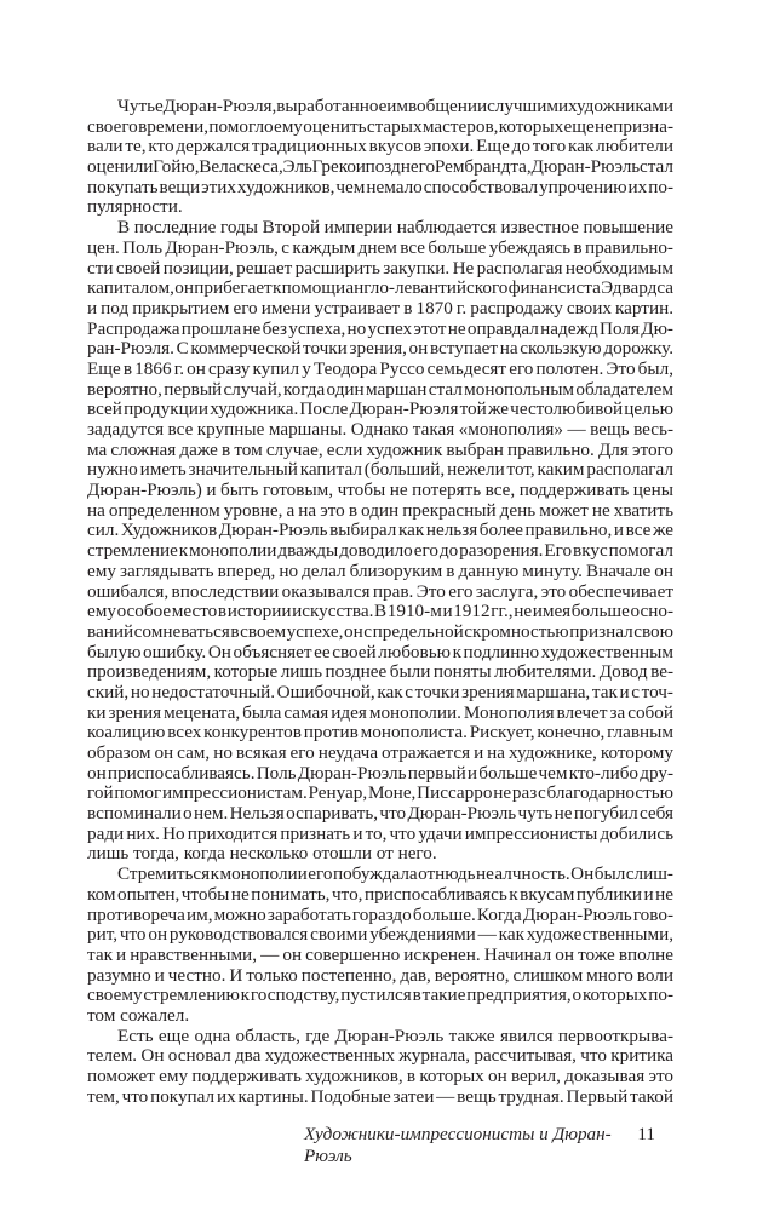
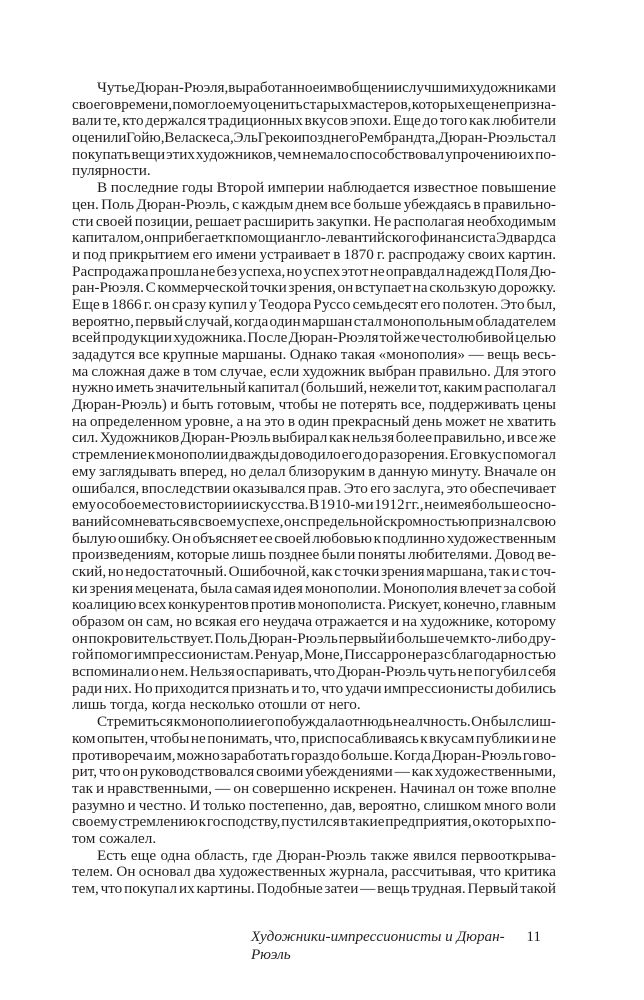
  Чутье Дюран-Рюэля, выработанное им в общении с лучшими художниками
  своего времени, помогло ему оценить старых мастеров, которых еще не призна-
  вали те, кто держался традиционных вкусов эпохи. Еще до того как любители
  оценили Гойю, Веласкеса, Эль Греко и позднего Рембрандта, Дюран-Рюэль стал
  покупать вещи этих художников, чем немало способствовал упрочению их по-
  пулярности.
  В последние годы Второй империи наблюдается известное повышение
  цен. Поль Дюран-Рюэль, с каждым днем все больше убеждаясь в правильно-
  сти своей позиции, решает расширить закупки. Не располагая необходимым
  капиталом, он прибегает к помощи англо-левантийского финансиста Эдвардса
  и под прикрытием его имени устраивает в 1870 г. распродажу своих картин.
  Распродажа прошла не без успеха, но успех этот не оправдал надежд Поля Дю-
  ран-Рюэля. С коммерческой точки зрения, он вступает на скользкую дорожку.
  Еще в 1866 г. он сразу купил у Теодора Руссо семьдесят его полотен. Это был,
  вероятно, первый случай, когда один маршан стал монопольным обладателем
  всей продукции художника. После Дюран-Рюэля той же честолюбивой целью
  зададутся все крупные маршаны. Однако такая «монополия» — вещь весь-
  ма сложная даже в том случае, если художник выбран правильно. Для этого
  нужно иметь значительный капитал (больший, нежели тот, каким располагал
  Дюран-Рюэль) и быть готовым, чтобы не потерять все, поддерживать цены
  на определенном уровне, а на это в один прекрасный день может не хватить
  сил. Художников Дюран-Рюэль выбирал как нельзя более правильно, и все же
  стремление к монополии дважды доводило его до разорения. Его вкус помогал
  ему заглядывать вперед, но делал близоруким в данную минуту. Вначале он
  ошибался, впоследствии оказывался прав. Это его заслуга, это обеспечивает
  ему особое место в истории искусства. В 1910-м и 1912 гг., не имея больше осно-
  ваний сомневаться в своем успехе, он с предельной скромностью признал свою
  былую ошибку. Он объясняет ее своей любовью к подлинно художественным
  произведениям, которые лишь позднее были поняты любителями. Довод ве-
  ский, но недостаточный. Ошибочной, как с точки зрения маршана, так и с точ-
  ки зрения мецената, была самая идея монополии. Монополия влечет за собой
  коалицию всех конкурентов против монополиста. Рискует, конечно, главным
  образом он сам, но всякая его неудача отражается и на художнике, которому
- он приспосабливаясь. Поль Дюран-Рюэль первый и больше чем кто-либо дру-
+ он покровительствует. Поль Дюран-Рюэль первый и больше чем кто-либо дру-
  гой помог импрессионистам. Ренуар, Моне, Писсарро не раз с благодарностью
  вспоминали о нем. Нельзя оспаривать, что Дюран-Рюэль чуть не погубил себя
  ради них. Но приходится признать и то, что удачи импрессионисты добились
  лишь тогда, когда несколько отошли от него.
  Стремиться к монополии его побуждала отнюдь не алчность. Он был слиш-
  ком опытен, чтобы не понимать, что, приспосабливаясь к вкусам публики и не
  противореча им, можно заработать гораздо больше. Когда Дюран-Рюэль гово-
  рит, что он руководствовался своими убеждениями — как художественными,
  так и нравственными, — он совершенно искренен. Начинал он тоже вполне
  разумно и честно. И только постепенно, дав, вероятно, слишком много воли
  своему стремлению к господству, пустился в такие предприятия, о которых по-
  том сожалел.
  Есть еще одна область, где Дюран-Рюэль также явился первооткрыва-
  телем. Он основал два художественных журнала, рассчитывая, что критика
- поможет ему поддерживать художников, в которых он верил, доказывая это
  тем, что покупал их картины. Подобные затеи — вещь трудная. Первый такой
  Художники-импрессионисты и Дюран-Рюэль
  11
